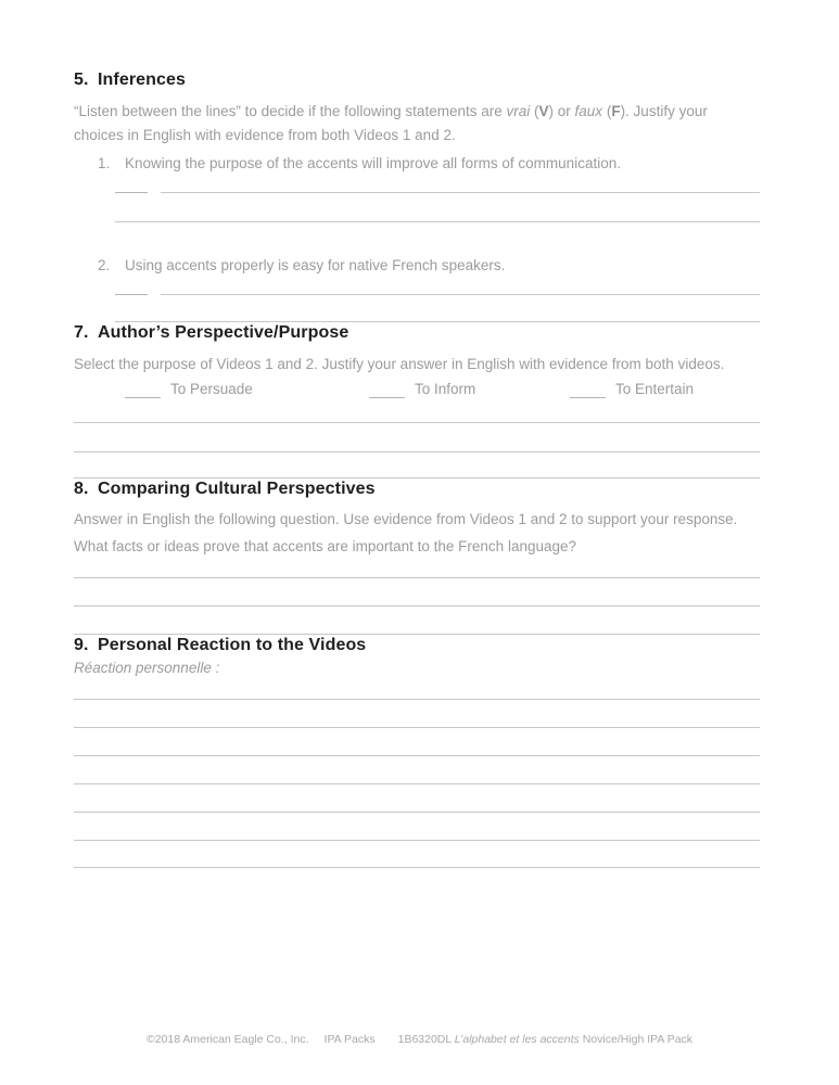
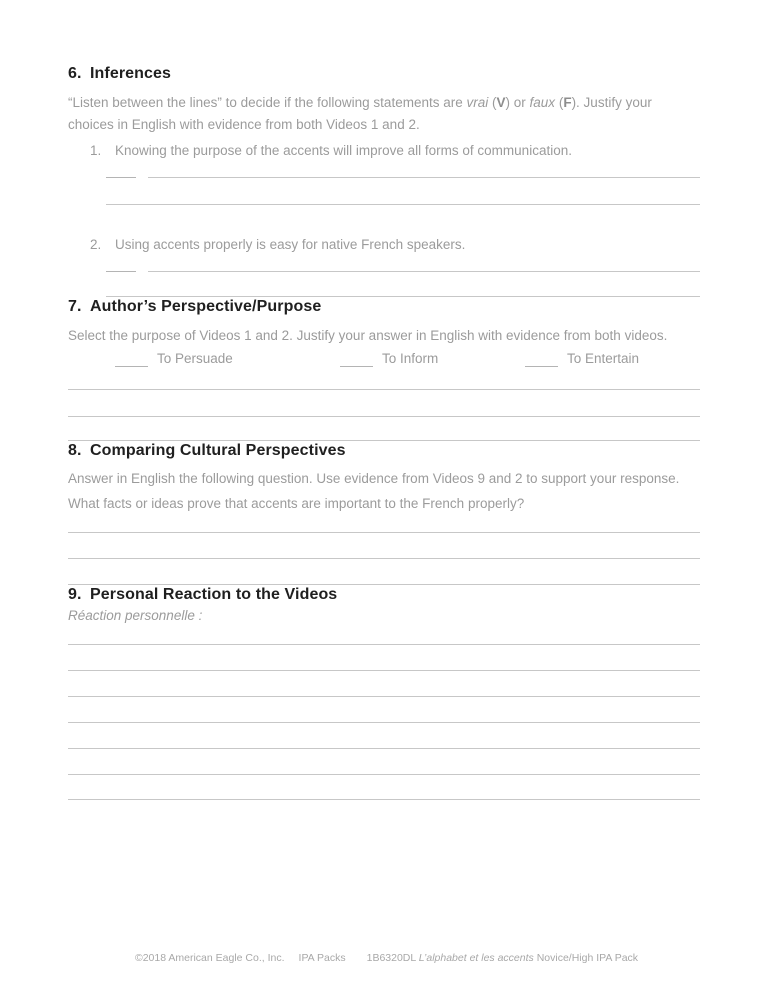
- 5.
+ 6.
  Inferences
  “Listen between the lines” to decide if the following statements are vrai (V) or faux (F). Justify your choices in English with evidence from both Videos 1 and 2.
  1.
  Knowing the purpose of the accents will improve all forms of communication.
  2.
  Using accents properly is easy for native French speakers.
  7.
  Author’s Perspective/Purpose
  Select the purpose of Videos 1 and 2. Justify your answer in English with evidence from both videos.
  To Persuade
  To Inform
  To Entertain
  8.
  Comparing Cultural Perspectives
- Answer in English the following question. Use evidence from Videos 1 and 2 to support your response.
+ Answer in English the following question. Use evidence from Videos 9 and 2 to support your response.
- What facts or ideas prove that accents are important to the French language?
+ What facts or ideas prove that accents are important to the French properly?
  9.
  Personal Reaction to the Videos
  Réaction personnelle :
  ©2018 American Eagle Co., Inc. IPA Packs 1B6320DL L’alphabet et les accents Novice/High IPA Pack
